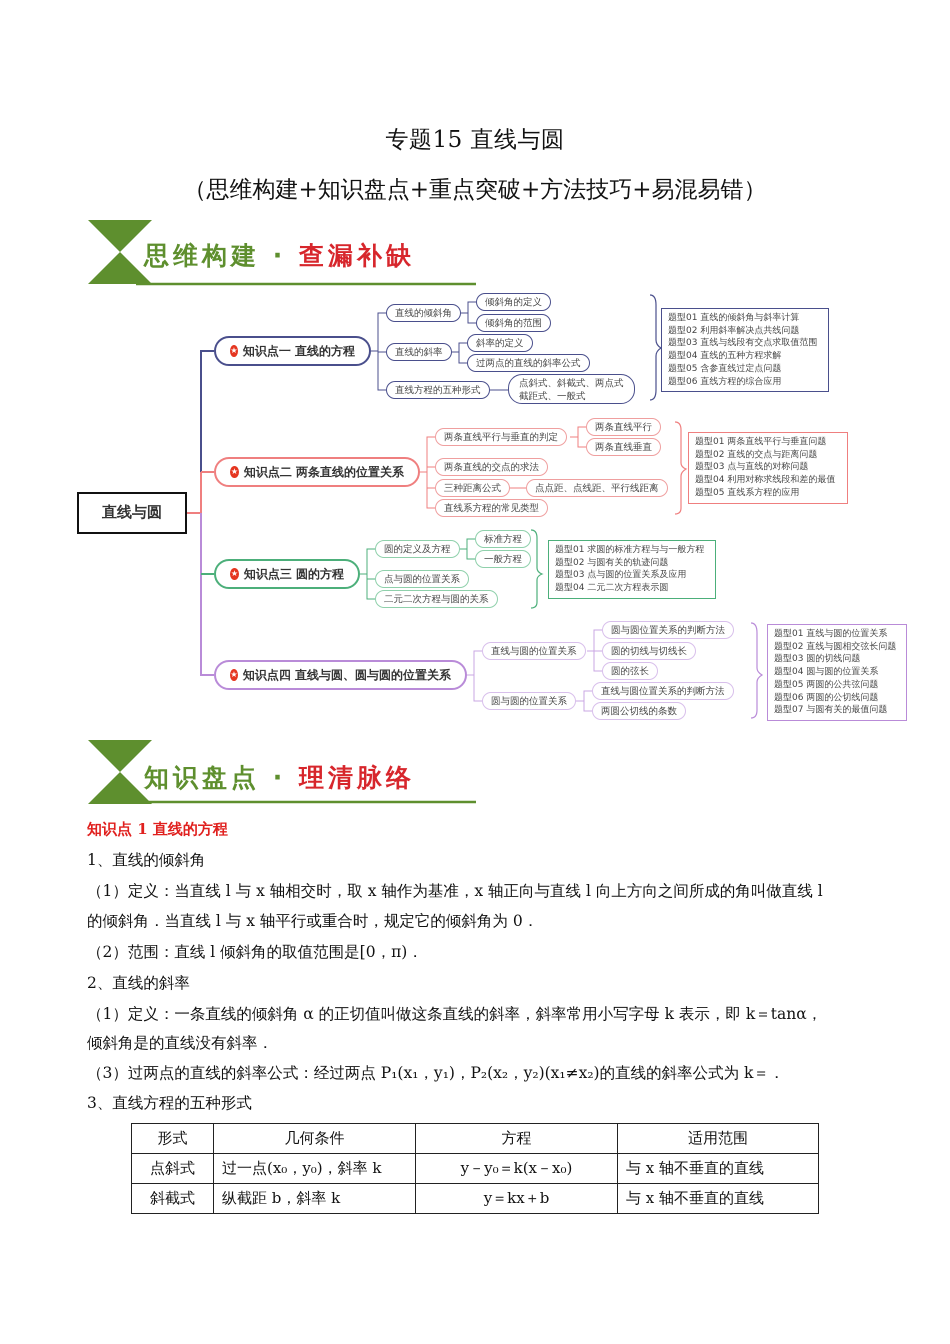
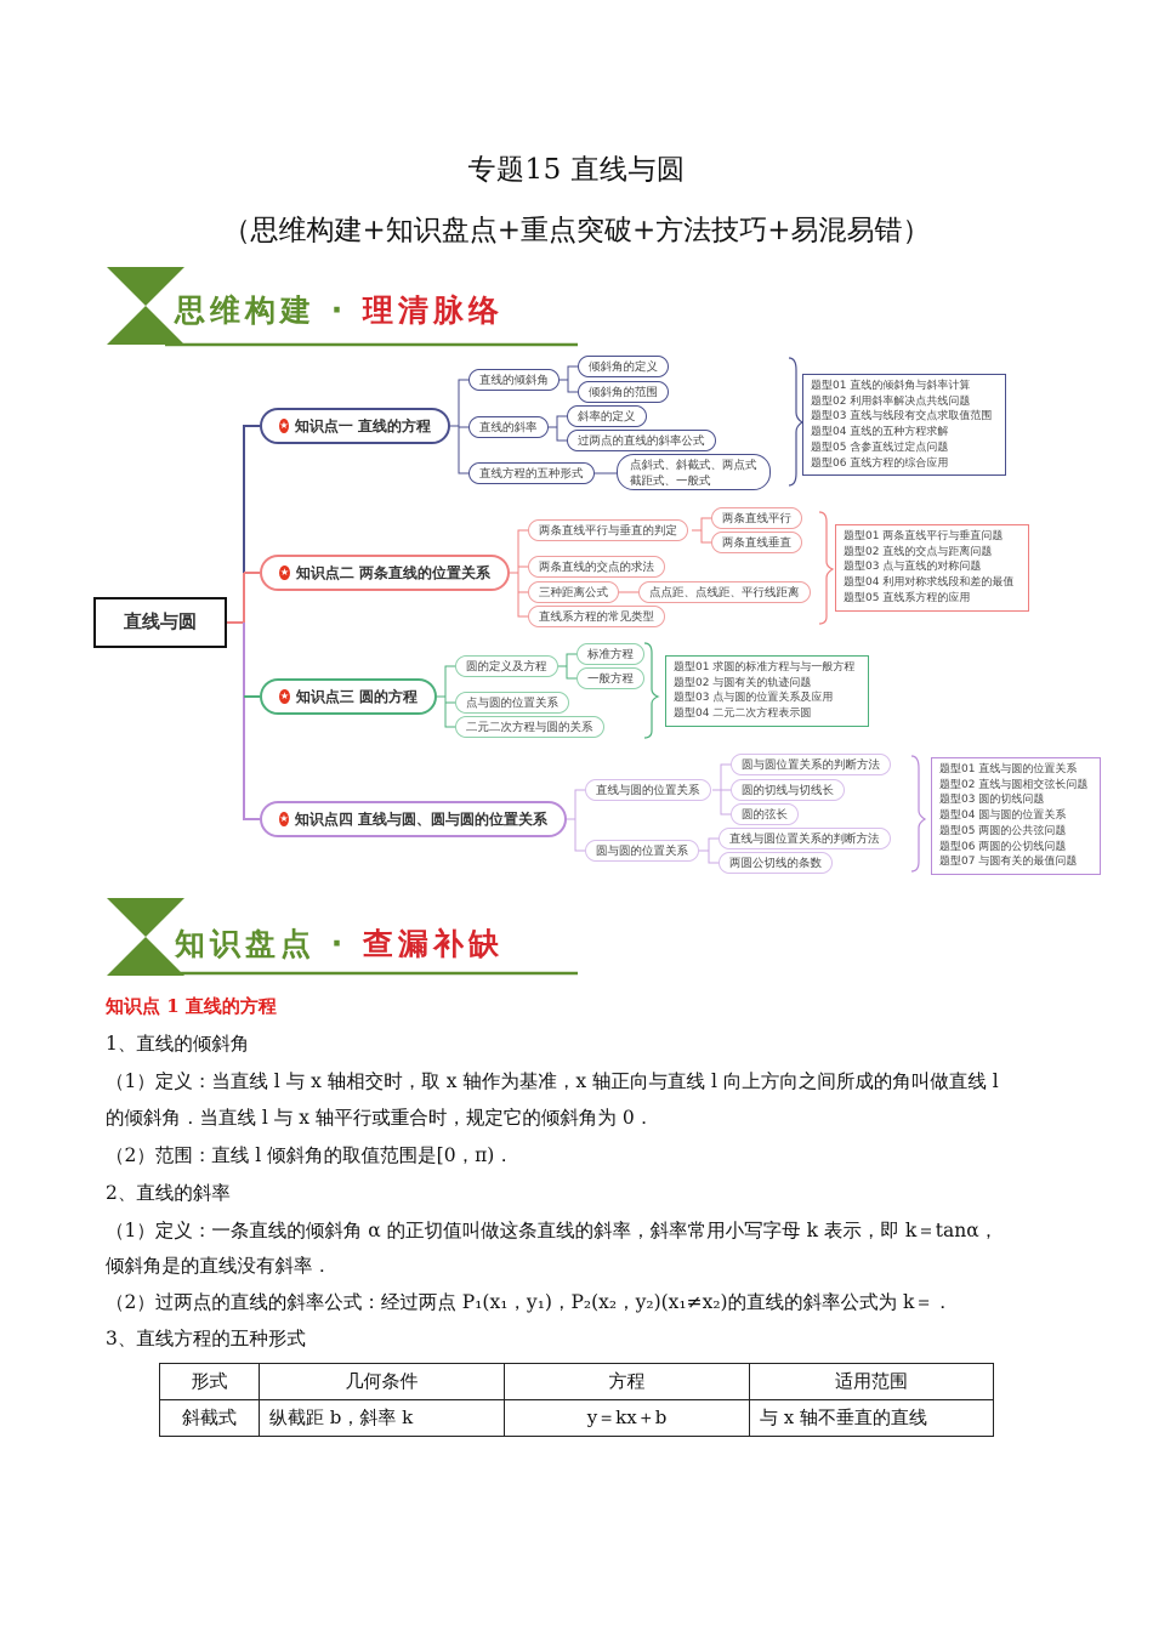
  专题15 直线与圆
  （思维构建+知识盘点+重点突破+方法技巧+易混易错）
- 思维构建 · 查漏补缺
+ 思维构建 · 理清脉络
  直线与圆
  ★
  知识点一 直线的方程
  直线的倾斜角
  倾斜角的定义
  倾斜角的范围
  直线的斜率
  斜率的定义
  过两点的直线的斜率公式
  直线方程的五种形式
  点斜式、斜截式、两点式
  截距式、一般式
  题型01 直线的倾斜角与斜率计算
  题型02 利用斜率解决点共线问题
  题型03 直线与线段有交点求取值范围
  题型04 直线的五种方程求解
  题型05 含参直线过定点问题
  题型06 直线方程的综合应用
  ★
  知识点二 两条直线的位置关系
  两条直线平行与垂直的判定
  两条直线平行
  两条直线垂直
  两条直线的交点的求法
  三种距离公式
  点点距、点线距、平行线距离
  直线系方程的常见类型
  题型01 两条直线平行与垂直问题
  题型02 直线的交点与距离问题
  题型03 点与直线的对称问题
  题型04 利用对称求线段和差的最值
  题型05 直线系方程的应用
  ★
  知识点三 圆的方程
  圆的定义及方程
  标准方程
  一般方程
  点与圆的位置关系
  二元二次方程与圆的关系
  题型01 求圆的标准方程与与一般方程
  题型02 与圆有关的轨迹问题
  题型03 点与圆的位置关系及应用
  题型04 二元二次方程表示圆
  ★
  知识点四 直线与圆、圆与圆的位置关系
  直线与圆的位置关系
  圆与圆位置关系的判断方法
  圆的切线与切线长
  圆的弦长
  圆与圆的位置关系
  直线与圆位置关系的判断方法
  两圆公切线的条数
  题型01 直线与圆的位置关系
  题型02 直线与圆相交弦长问题
  题型03 圆的切线问题
  题型04 圆与圆的位置关系
  题型05 两圆的公共弦问题
  题型06 两圆的公切线问题
  题型07 与圆有关的最值问题
- 知识盘点 · 理清脉络
+ 知识盘点 · 查漏补缺
  知识点 1 直线的方程
  1、直线的倾斜角
  （1）定义：当直线 l 与 x 轴相交时，取 x 轴作为基准，x 轴正向与直线 l 向上方向之间所成的角叫做直线 l
  的倾斜角．当直线 l 与 x 轴平行或重合时，规定它的倾斜角为 0．
  （2）范围：直线 l 倾斜角的取值范围是[0，π)．
  2、直线的斜率
  （1）定义：一条直线的倾斜角 α 的正切值叫做这条直线的斜率，斜率常用小写字母 k 表示，即 k＝tanα，
  倾斜角是的直线没有斜率．
- （3）过两点的直线的斜率公式：经过两点 P₁(x₁，y₁)，P₂(x₂，y₂)(x₁≠x₂)的直线的斜率公式为 k＝．
+ （2）过两点的直线的斜率公式：经过两点 P₁(x₁，y₁)，P₂(x₂，y₂)(x₁≠x₂)的直线的斜率公式为 k＝．
  3、直线方程的五种形式
  形式	几何条件	方程	适用范围
- 点斜式	过一点(x₀，y₀)，斜率 k	y－y₀＝k(x－x₀)	与 x 轴不垂直的直线
  斜截式	纵截距 b，斜率 k	y＝kx＋b	与 x 轴不垂直的直线
